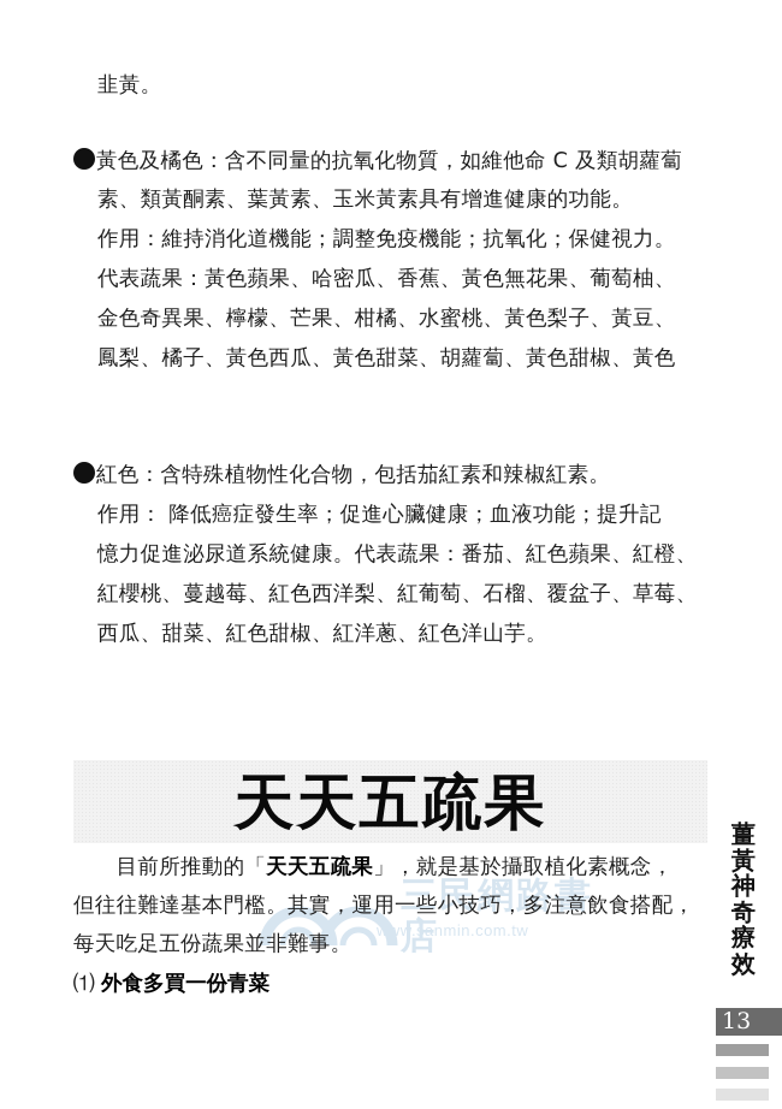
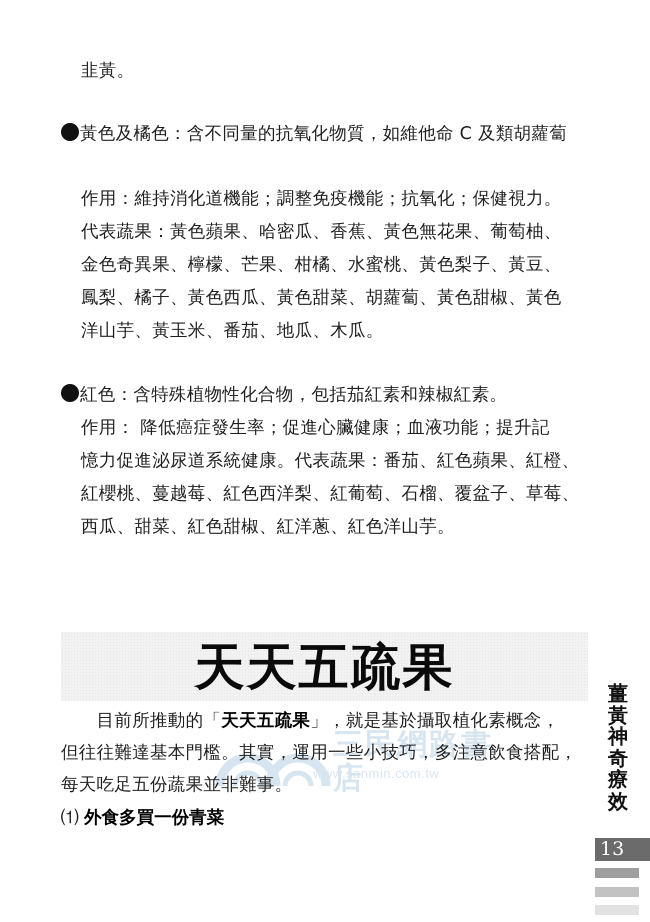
  韭黃。
  黃色及橘色：含不同量的抗氧化物質，如維他命 C 及類胡蘿蔔
- 素、類黃酮素、葉黃素、玉米黃素具有增進健康的功能。
  作用：維持消化道機能；調整免疫機能；抗氧化；保健視力。
  代表蔬果：黃色蘋果、哈密瓜、香蕉、黃色無花果、葡萄柚、
  金色奇異果、檸檬、芒果、柑橘、水蜜桃、黃色梨子、黃豆、
  鳳梨、橘子、黃色西瓜、黃色甜菜、胡蘿蔔、黃色甜椒、黃色
+ 洋山芋、黃玉米、番茄、地瓜、木瓜。
  紅色：含特殊植物性化合物，包括茄紅素和辣椒紅素。
  作用： 降低癌症發生率；促進心臟健康；血液功能；提升記
  憶力促進泌尿道系統健康。代表蔬果：番茄、紅色蘋果、紅橙、
  紅櫻桃、蔓越莓、紅色西洋梨、紅葡萄、石榴、覆盆子、草莓、
  西瓜、甜菜、紅色甜椒、紅洋蔥、紅色洋山芋。
  天天五疏果
  三民網路書店
  www.sanmin.com.tw
  目前所推動的「天天五疏果」，就是基於攝取植化素概念，
  但往往難達基本門檻。其實，運用一些小技巧，多注意飲食搭配，
  每天吃足五份蔬果並非難事。
  ⑴ 外食多買一份青菜
  薑
  黃
  神
  奇
  療
  效
  13
